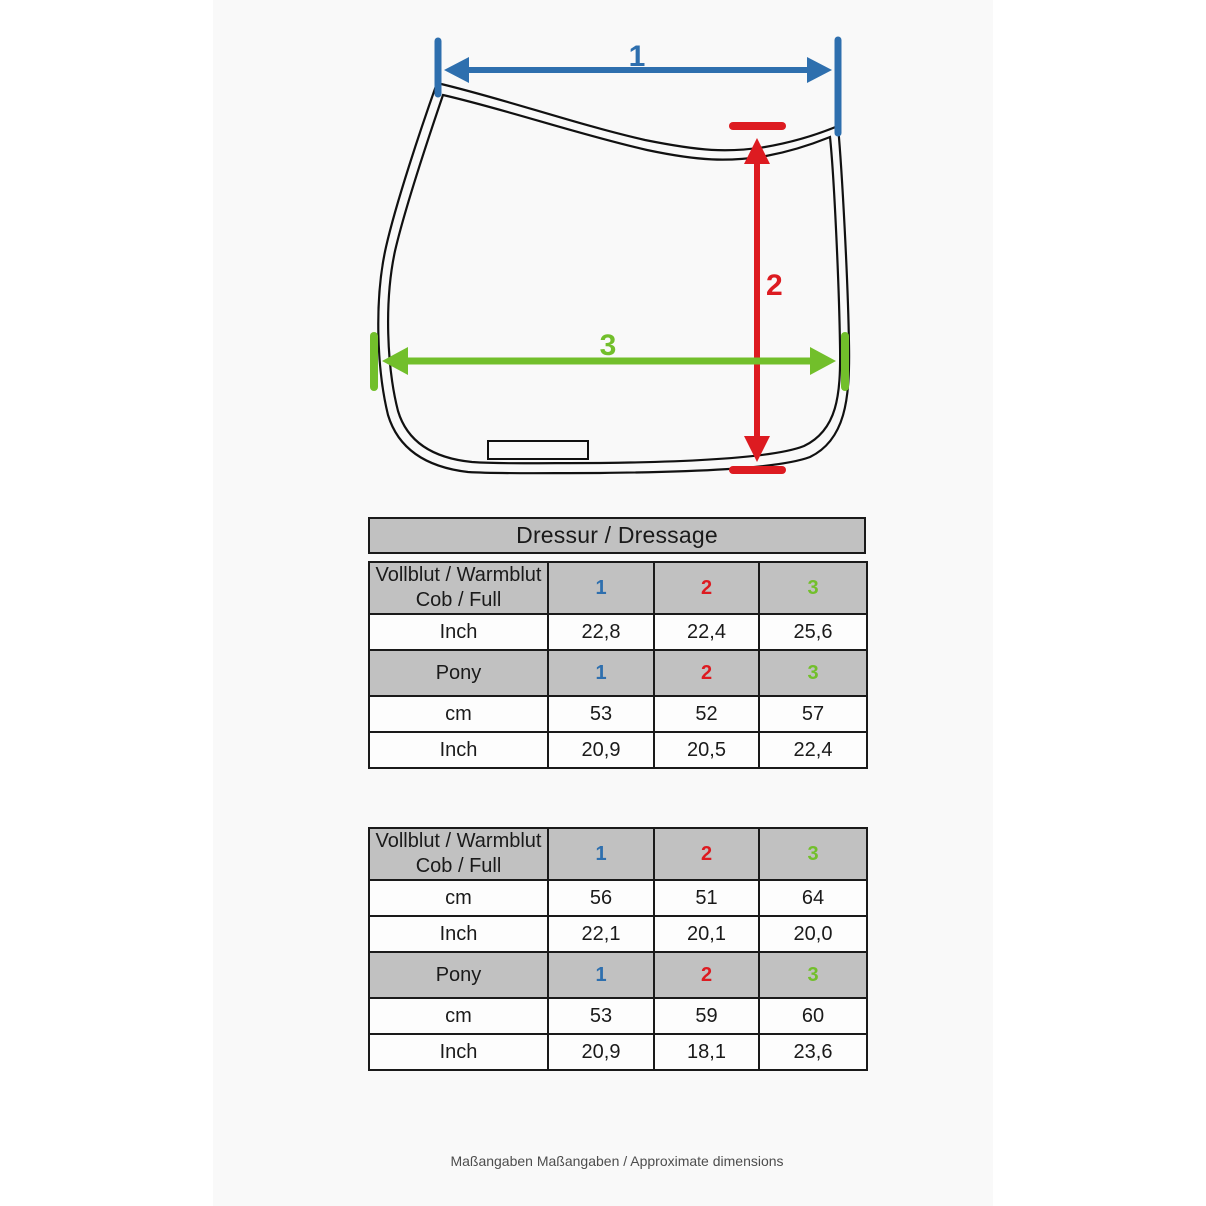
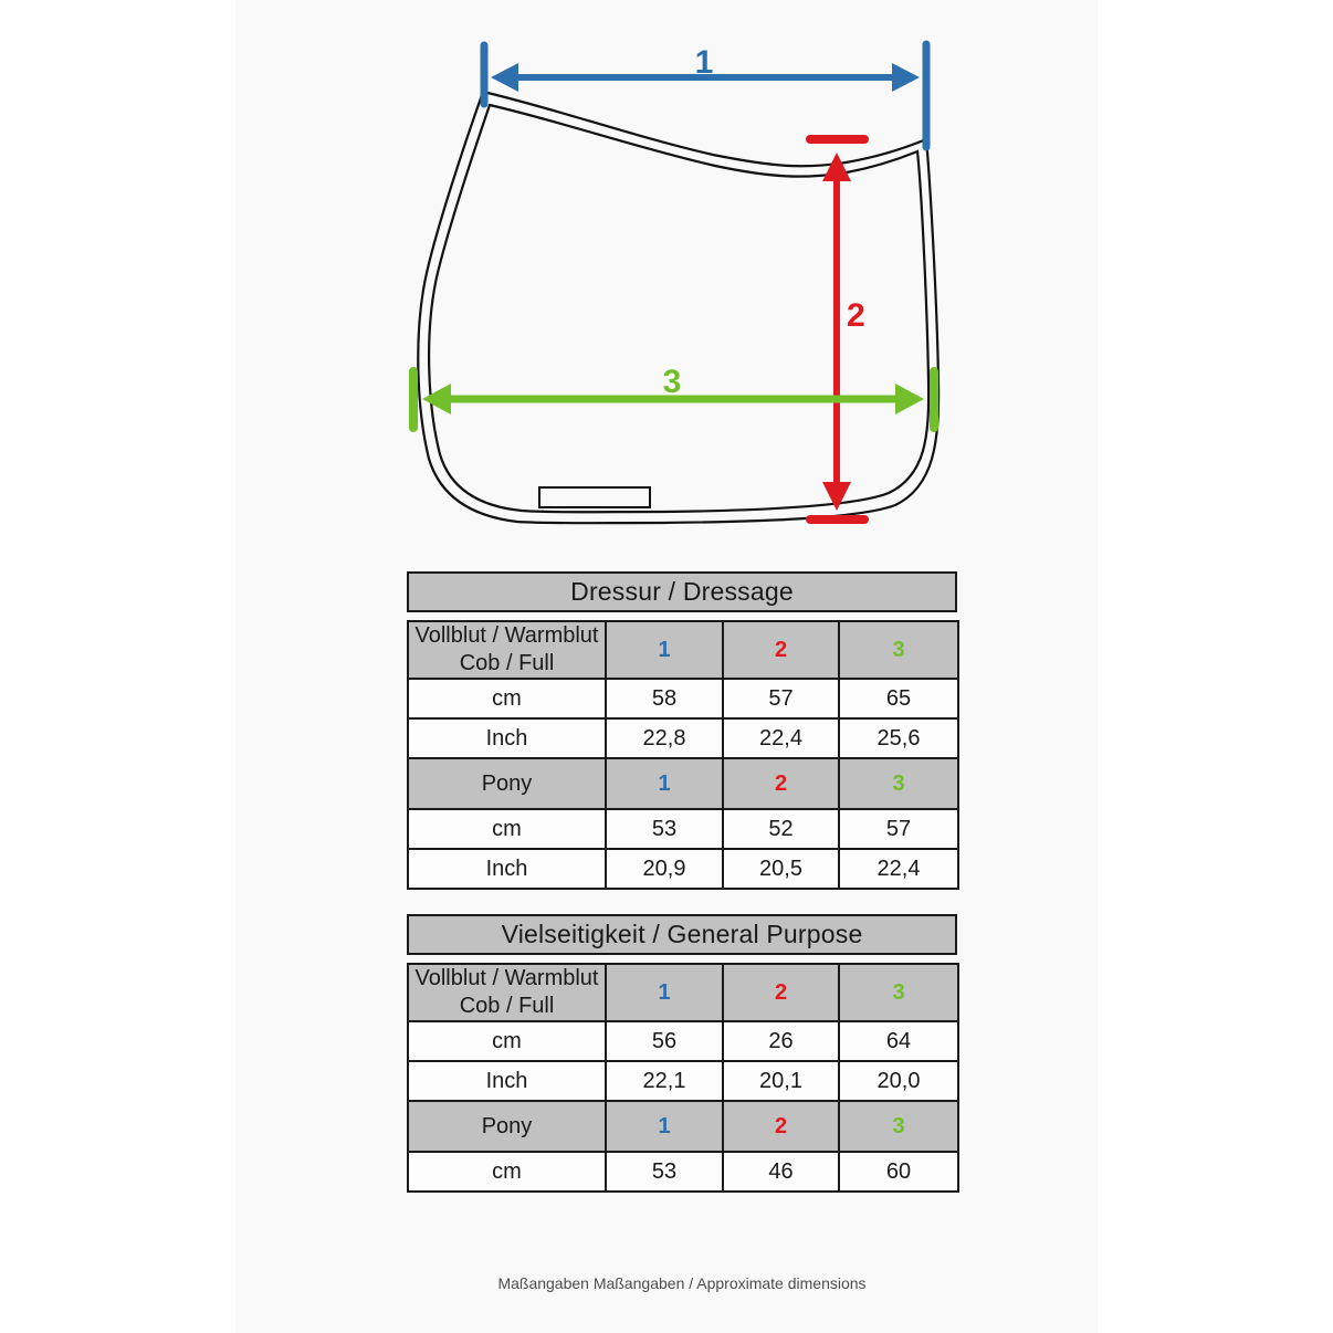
  1
  2
  3
  Dressur / Dressage
  Vollblut / Warmblut Cob / Full	1	2	3
+ cm	58	57	65
  Inch	22,8	22,4	25,6
  Pony	1	2	3
  cm	53	52	57
  Inch	20,9	20,5	22,4
+ Vielseitigkeit / General Purpose
  Vollblut / Warmblut Cob / Full	1	2	3
- cm	56	51	64
+ cm	56	26	64
  Inch	22,1	20,1	20,0
  Pony	1	2	3
- cm	53	59	60
+ cm	53	46	60
- Inch	20,9	18,1	23,6
  Maßangaben Maßangaben / Approximate dimensions
